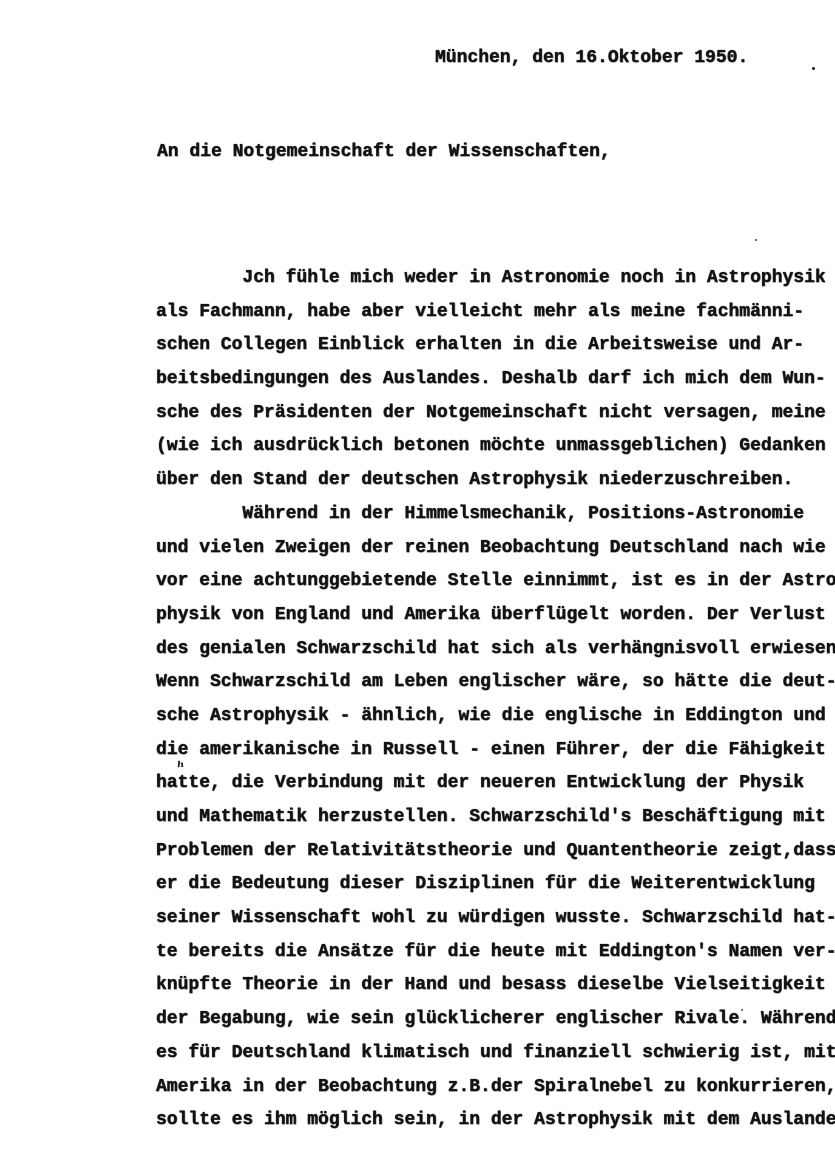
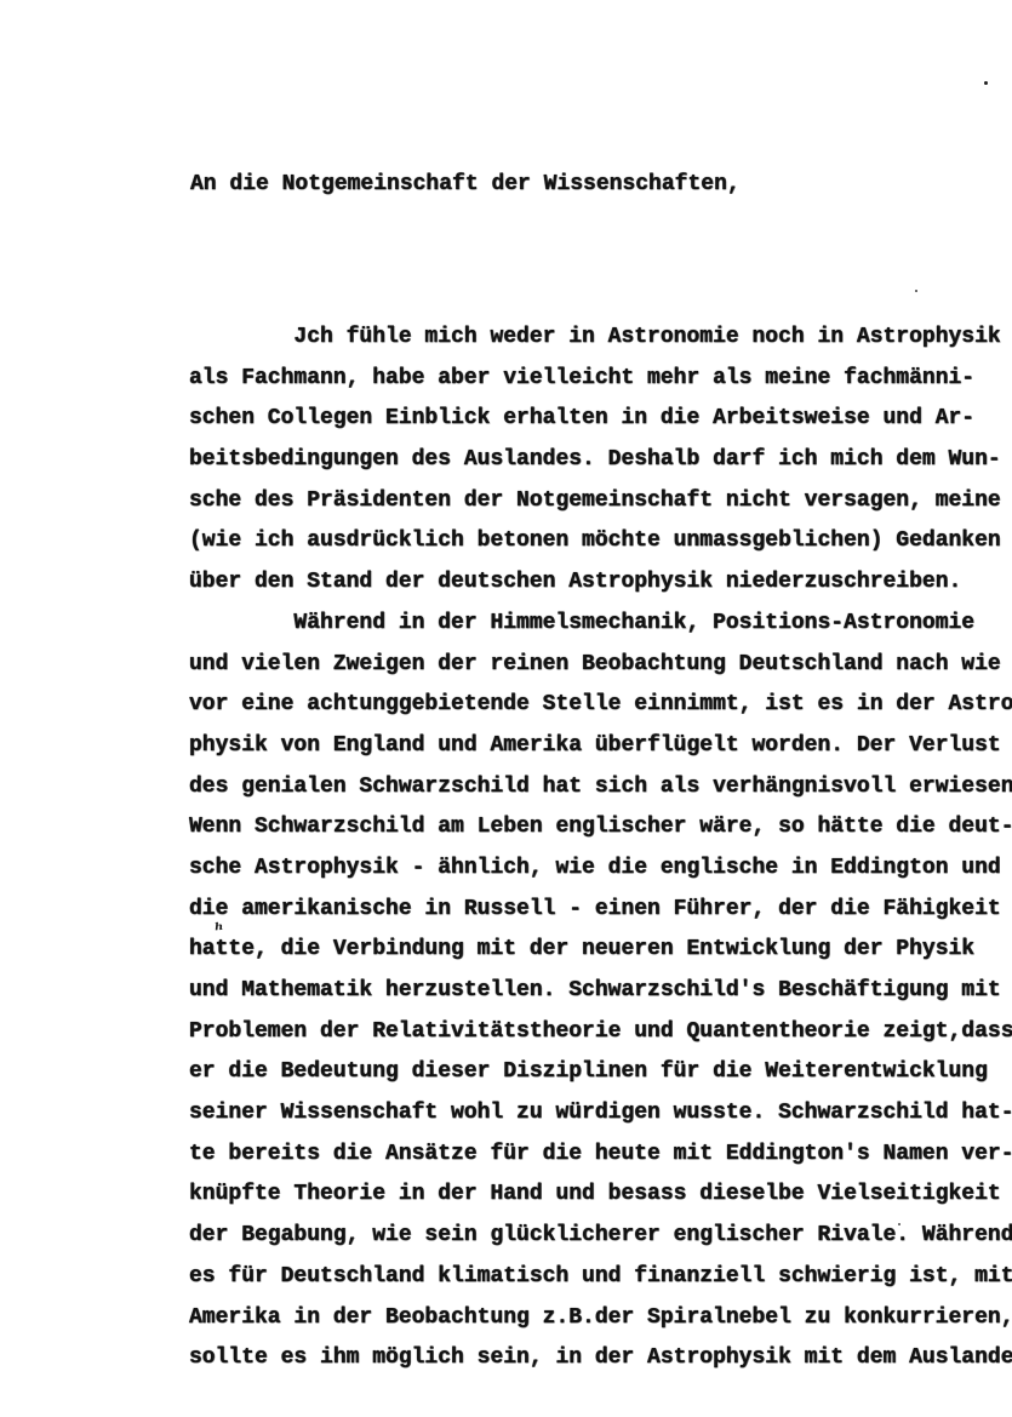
- München, den 16.Oktober 1950.
  An die Notgemeinschaft der Wissenschaften,
  Jch fühle mich weder in Astronomie noch in Astrophysik
  als Fachmann, habe aber vielleicht mehr als meine fachmänni-
  schen Collegen Einblick erhalten in die Arbeitsweise und Ar-
  beitsbedingungen des Auslandes. Deshalb darf ich mich dem Wun-
  sche des Präsidenten der Notgemeinschaft nicht versagen, meine
  (wie ich ausdrücklich betonen möchte unmassgeblichen) Gedanken
  über den Stand der deutschen Astrophysik niederzuschreiben.
  Während in der Himmelsmechanik, Positions-Astronomie
  und vielen Zweigen der reinen Beobachtung Deutschland nach wie
  vor eine achtunggebietende Stelle einnimmt, ist es in der Astro
  physik von England und Amerika überflügelt worden. Der Verlust
  des genialen Schwarzschild hat sich als verhängnisvoll erwiesen
  Wenn Schwarzschild am Leben englischer wäre, so hätte die deut-
  sche Astrophysik - ähnlich, wie die englische in Eddington und
  die amerikanische in Russell - einen Führer, der die Fähigkeit
  hatte, die Verbindung mit der neueren Entwicklung der Physik
  und Mathematik herzustellen. Schwarzschild's Beschäftigung mit
  Problemen der Relativitätstheorie und Quantentheorie zeigt,dass
  er die Bedeutung dieser Disziplinen für die Weiterentwicklung
  seiner Wissenschaft wohl zu würdigen wusste. Schwarzschild hat-
  te bereits die Ansätze für die heute mit Eddington's Namen ver-
  knüpfte Theorie in der Hand und besass dieselbe Vielseitigkeit
  der Begabung, wie sein glücklicherer englischer Rivale. Während
  es für Deutschland klimatisch und finanziell schwierig ist, mit
  Amerika in der Beobachtung z.B.der Spiralnebel zu konkurrieren,
  sollte es ihm möglich sein, in der Astrophysik mit dem Auslande
